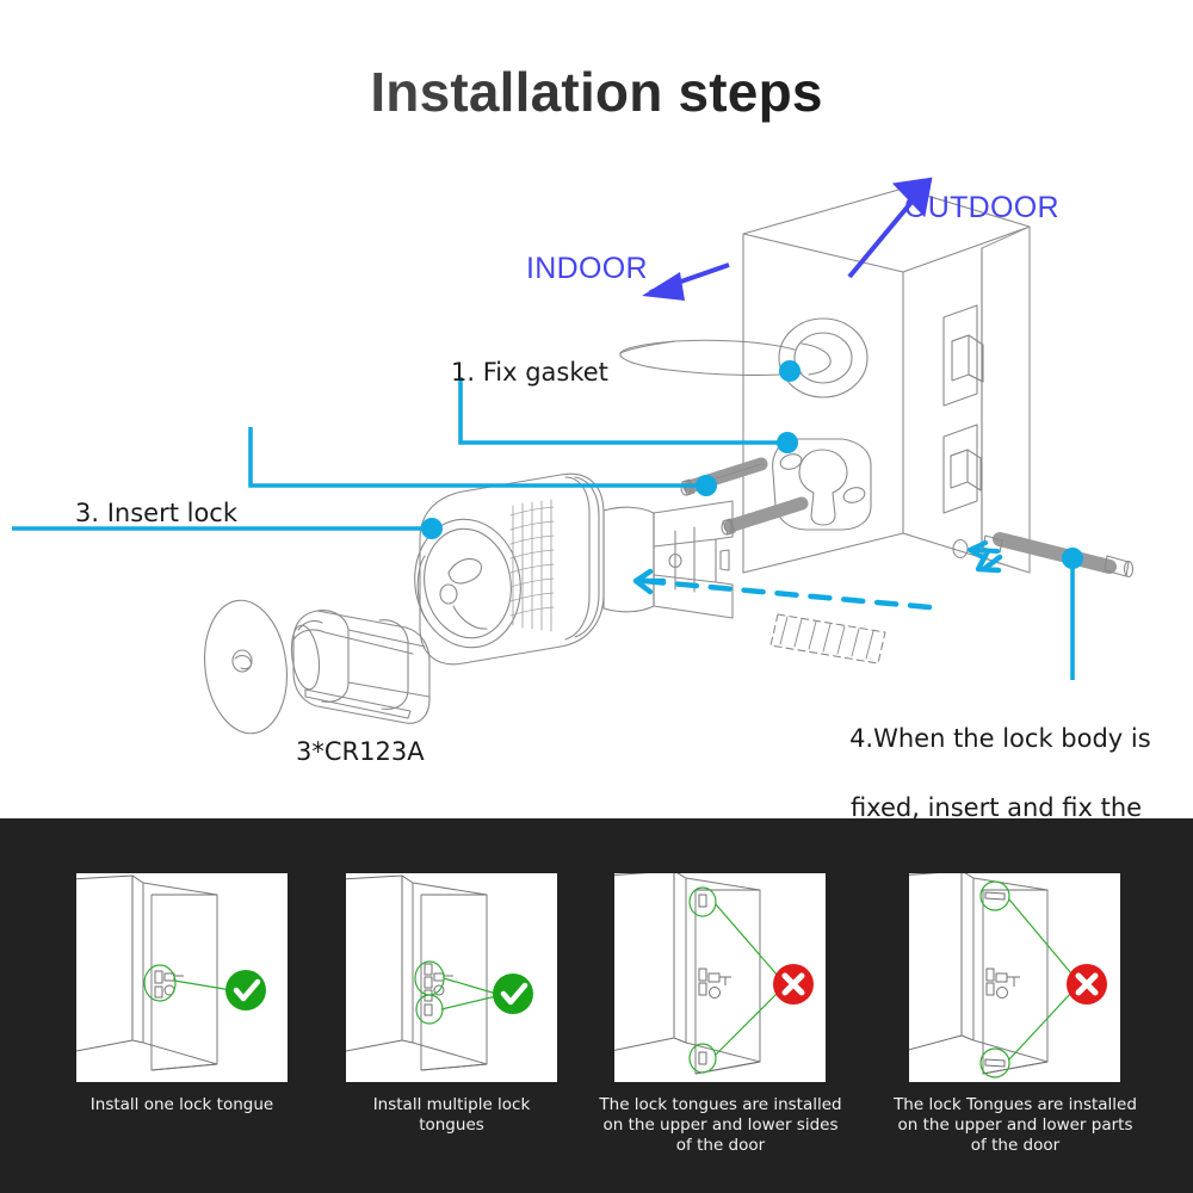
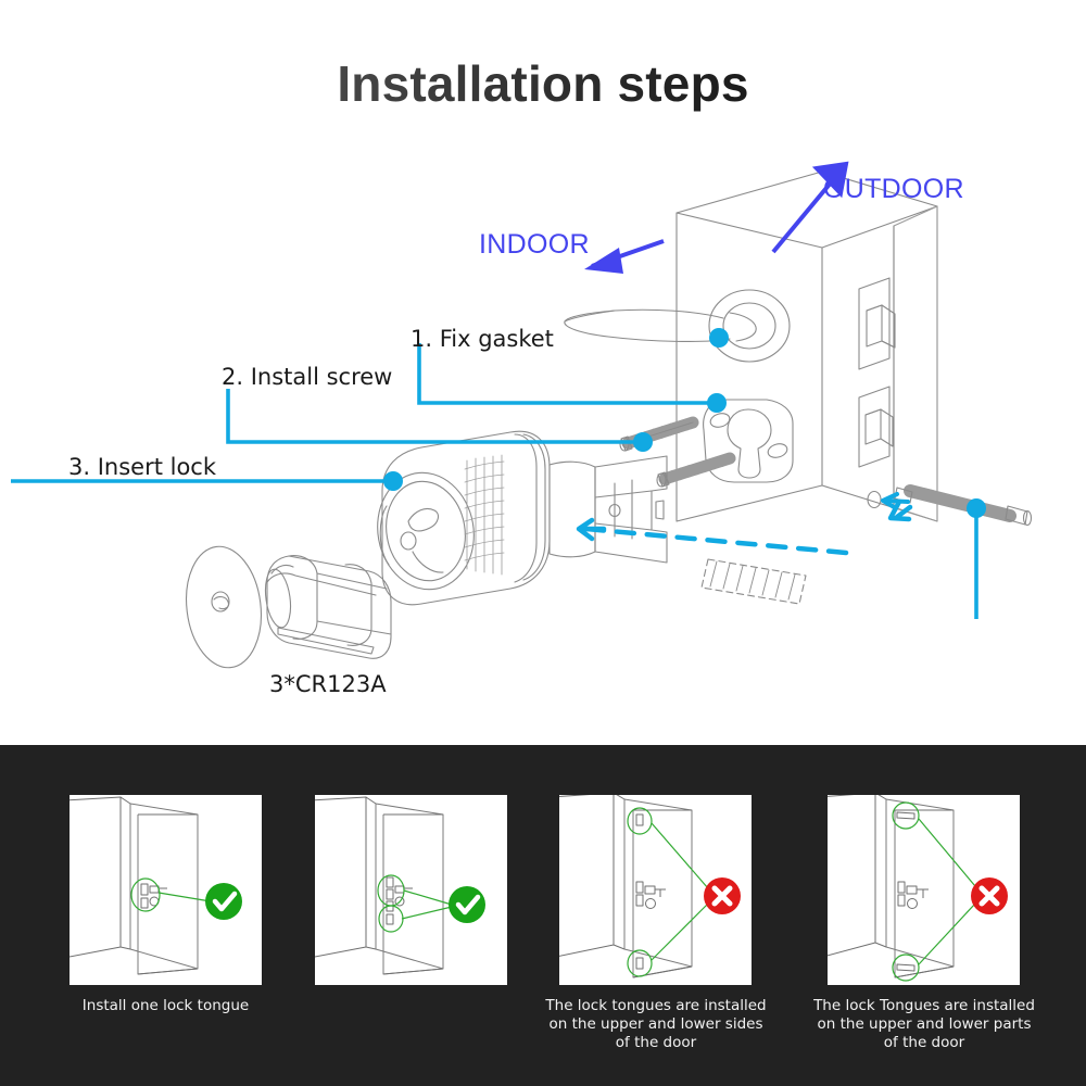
  Installation steps
  OUTDOOR
  INDOOR
  1. Fix gasket
+ 2. Install screw
  3. Insert lock
- 4.When the lock body is
- fixed, insert and fix the
  3*CR123A
  Install one lock tongue
- Install multiple lock tongues
  The lock tongues are installed
  on the upper and lower sides
  of the door
  The lock Tongues are installed
  on the upper and lower parts
  of the door
